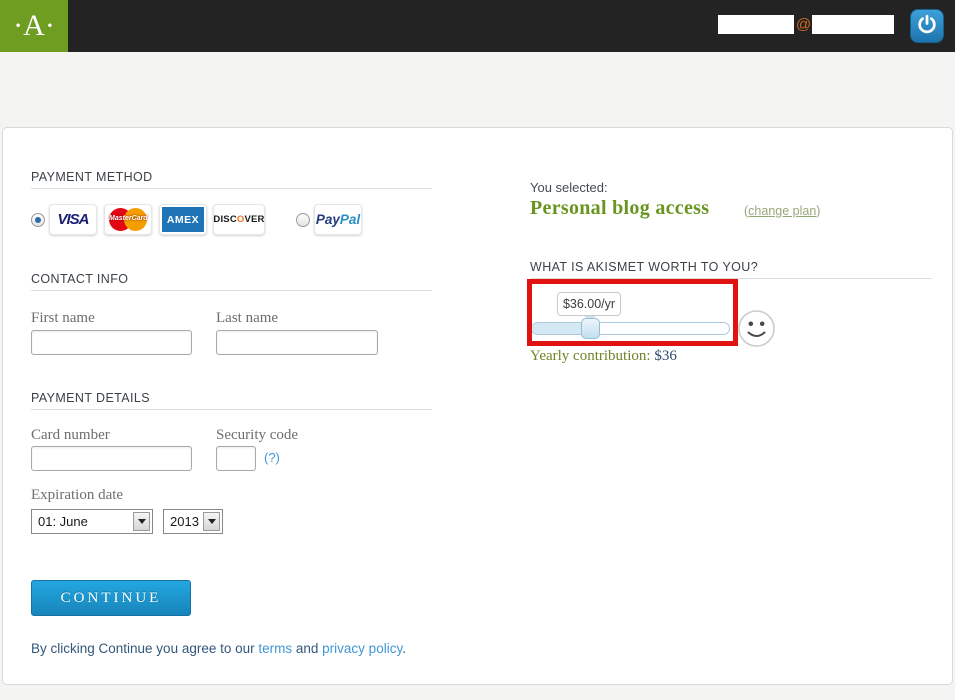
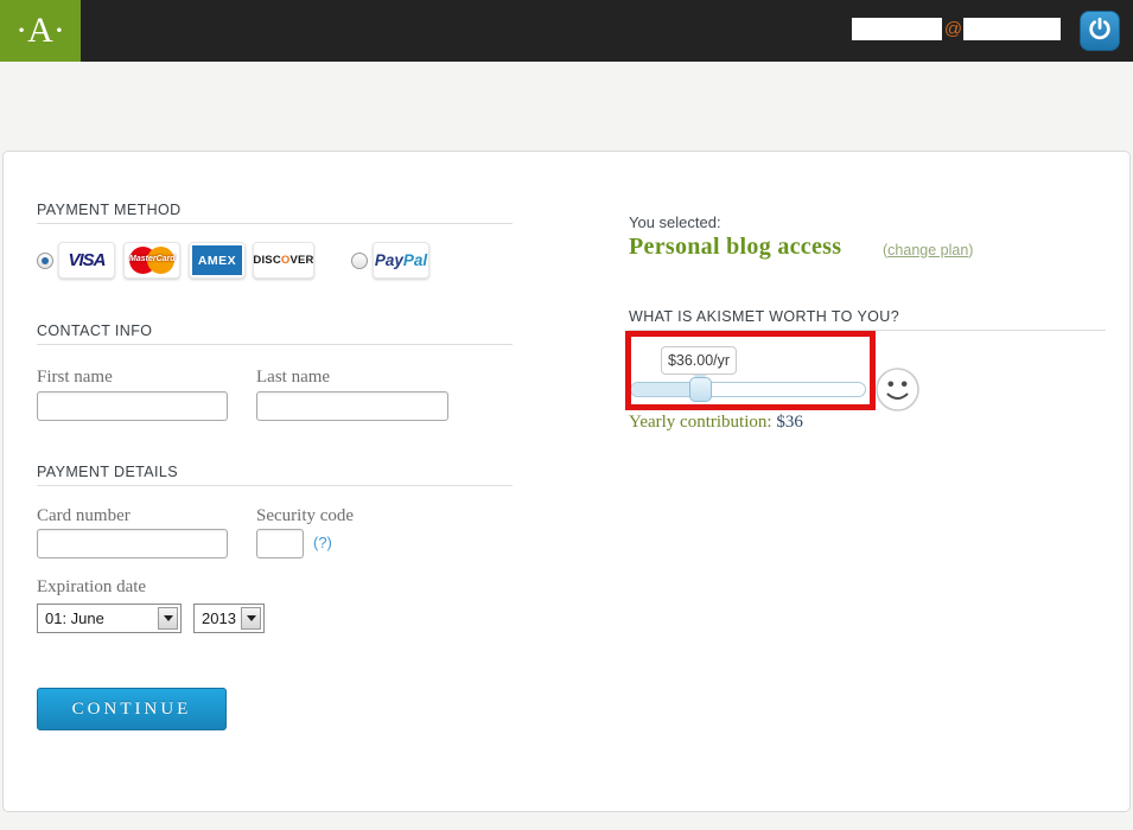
  ·A·
  @
  PAYMENT METHOD
  VISA
  AMEX
  DISCOVER
  PayPal
  CONTACT INFO
  First name
  Last name
  PAYMENT DETAILS
  Card number
  Security code
  (?)
  Expiration date
  01: June
  2013
  CONTINUE
- By clicking Continue you agree to our terms and privacy policy.
  You selected:
  Personal blog access
  (change plan)
  WHAT IS AKISMET WORTH TO YOU?
  $36.00/yr
  Yearly contribution: $36
